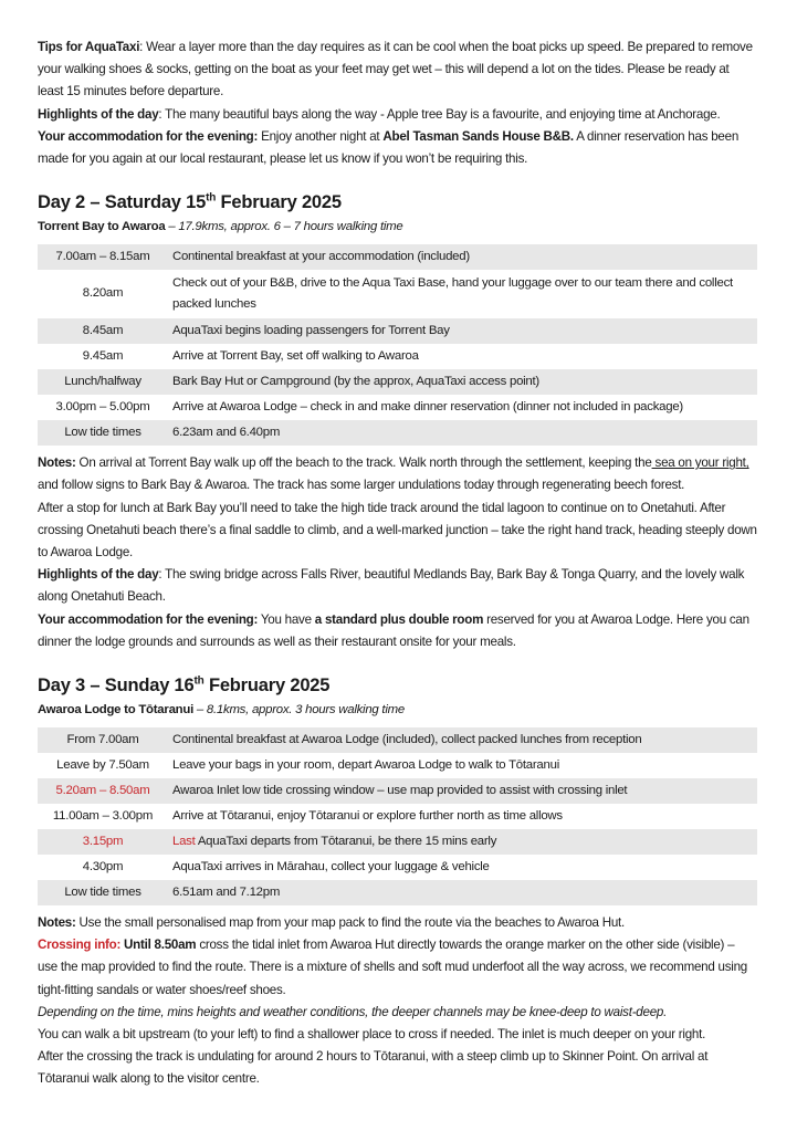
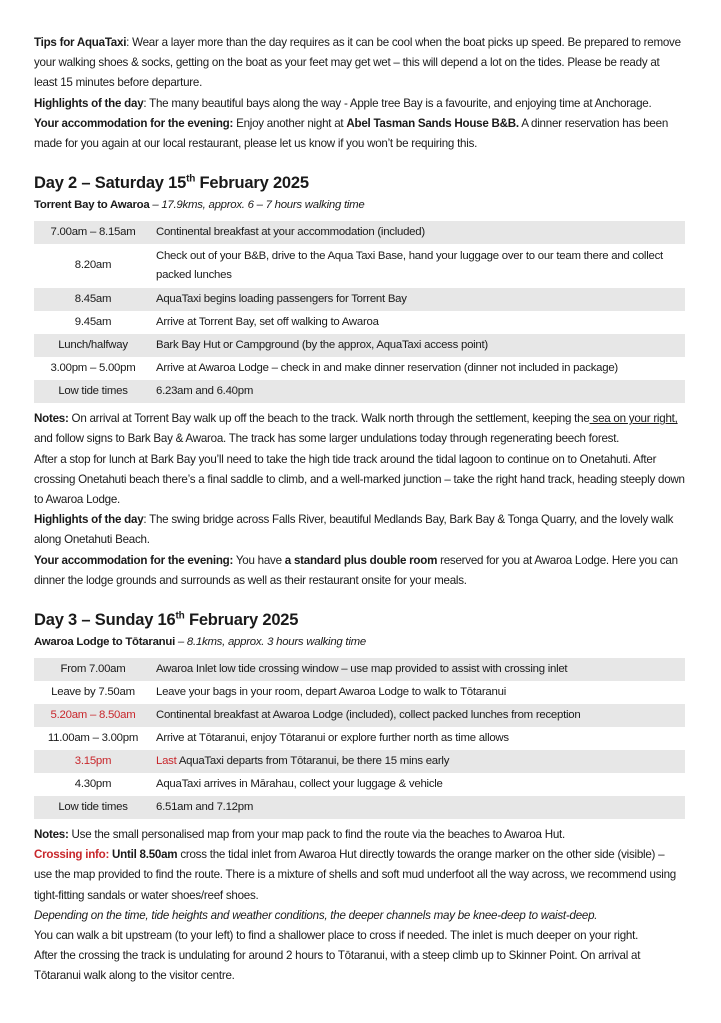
  Tips for AquaTaxi: Wear a layer more than the day requires as it can be cool when the boat picks up speed. Be prepared to remove your walking shoes & socks, getting on the boat as your feet may get wet – this will depend a lot on the tides. Please be ready at least 15 minutes before departure.
  Highlights of the day: The many beautiful bays along the way - Apple tree Bay is a favourite, and enjoying time at Anchorage.
  Your accommodation for the evening: Enjoy another night at Abel Tasman Sands House B&B. A dinner reservation has been made for you again at our local restaurant, please let us know if you won’t be requiring this.
  Day 2 – Saturday 15th February 2025
  Torrent Bay to Awaroa – 17.9kms, approx. 6 – 7 hours walking time
  7.00am – 8.15am	Continental breakfast at your accommodation (included)
  8.20am	Check out of your B&B, drive to the Aqua Taxi Base, hand your luggage over to our team there and collect packed lunches
  8.45am	AquaTaxi begins loading passengers for Torrent Bay
  9.45am	Arrive at Torrent Bay, set off walking to Awaroa
  Lunch/halfway	Bark Bay Hut or Campground (by the approx, AquaTaxi access point)
  3.00pm – 5.00pm	Arrive at Awaroa Lodge – check in and make dinner reservation (dinner not included in package)
  Low tide times	6.23am and 6.40pm
  Notes: On arrival at Torrent Bay walk up off the beach to the track. Walk north through the settlement, keeping the sea on your right, and follow signs to Bark Bay & Awaroa. The track has some larger undulations today through regenerating beech forest.
  After a stop for lunch at Bark Bay you’ll need to take the high tide track around the tidal lagoon to continue on to Onetahuti. After crossing Onetahuti beach there’s a final saddle to climb, and a well-marked junction – take the right hand track, heading steeply down to Awaroa Lodge.
  Highlights of the day: The swing bridge across Falls River, beautiful Medlands Bay, Bark Bay & Tonga Quarry, and the lovely walk along Onetahuti Beach.
  Your accommodation for the evening: You have a standard plus double room reserved for you at Awaroa Lodge. Here you can dinner the lodge grounds and surrounds as well as their restaurant onsite for your meals.
  Day 3 – Sunday 16th February 2025
  Awaroa Lodge to Tōtaranui – 8.1kms, approx. 3 hours walking time
- From 7.00am	Continental breakfast at Awaroa Lodge (included), collect packed lunches from reception
+ From 7.00am	Awaroa Inlet low tide crossing window – use map provided to assist with crossing inlet
  Leave by 7.50am	Leave your bags in your room, depart Awaroa Lodge to walk to Tōtaranui
- 5.20am – 8.50am	Awaroa Inlet low tide crossing window – use map provided to assist with crossing inlet
+ 5.20am – 8.50am	Continental breakfast at Awaroa Lodge (included), collect packed lunches from reception
  11.00am – 3.00pm	Arrive at Tōtaranui, enjoy Tōtaranui or explore further north as time allows
  3.15pm	Last AquaTaxi departs from Tōtaranui, be there 15 mins early
  4.30pm	AquaTaxi arrives in Mārahau, collect your luggage & vehicle
  Low tide times	6.51am and 7.12pm
  Notes: Use the small personalised map from your map pack to find the route via the beaches to Awaroa Hut.
  Crossing info: Until 8.50am cross the tidal inlet from Awaroa Hut directly towards the orange marker on the other side (visible) – use the map provided to find the route. There is a mixture of shells and soft mud underfoot all the way across, we recommend using tight-fitting sandals or water shoes/reef shoes.
- Depending on the time, mins heights and weather conditions, the deeper channels may be knee-deep to waist-deep.
+ Depending on the time, tide heights and weather conditions, the deeper channels may be knee-deep to waist-deep.
  You can walk a bit upstream (to your left) to find a shallower place to cross if needed. The inlet is much deeper on your right.
  After the crossing the track is undulating for around 2 hours to Tōtaranui, with a steep climb up to Skinner Point. On arrival at Tōtaranui walk along to the visitor centre.
